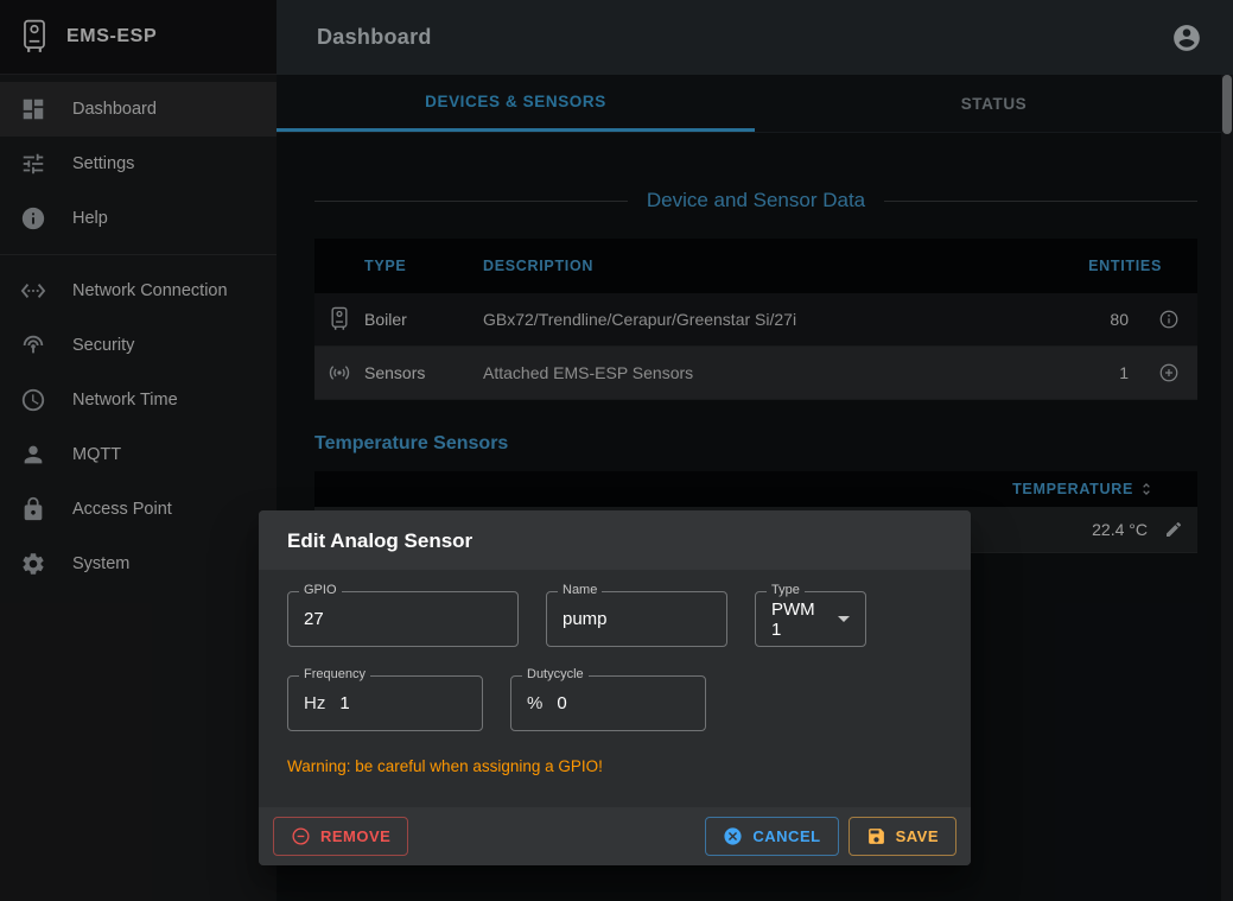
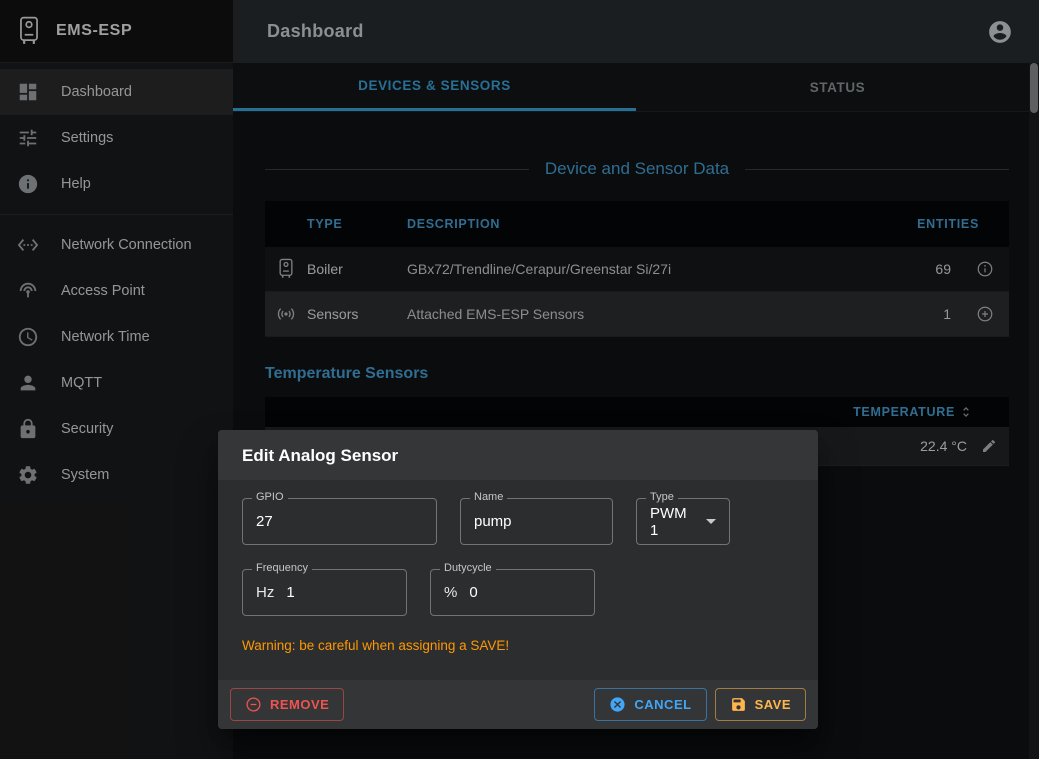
  EMS-ESP
  Dashboard
  Settings
  Help
  Network Connection
- Security
+ Access Point
  Network Time
  MQTT
- Access Point
+ Security
  System
  Dashboard
  DEVICES & SENSORS
  STATUS
  Device and Sensor Data
  TYPE
  DESCRIPTION
  ENTITIES
  Boiler
  GBx72/Trendline/Cerapur/Greenstar Si/27i
- 80
+ 69
  Sensors
  Attached EMS-ESP Sensors
  1
  Temperature Sensors
  TEMPERATURE
  22.4 °C
  Edit Analog Sensor
  GPIO
  27
  Name
  pump
  Type
  PWM 1
  Frequency
  Hz
  1
  Dutycycle
  %
  0
- Warning: be careful when assigning a GPIO!
+ Warning: be careful when assigning a SAVE!
  REMOVE
  CANCEL
  SAVE
